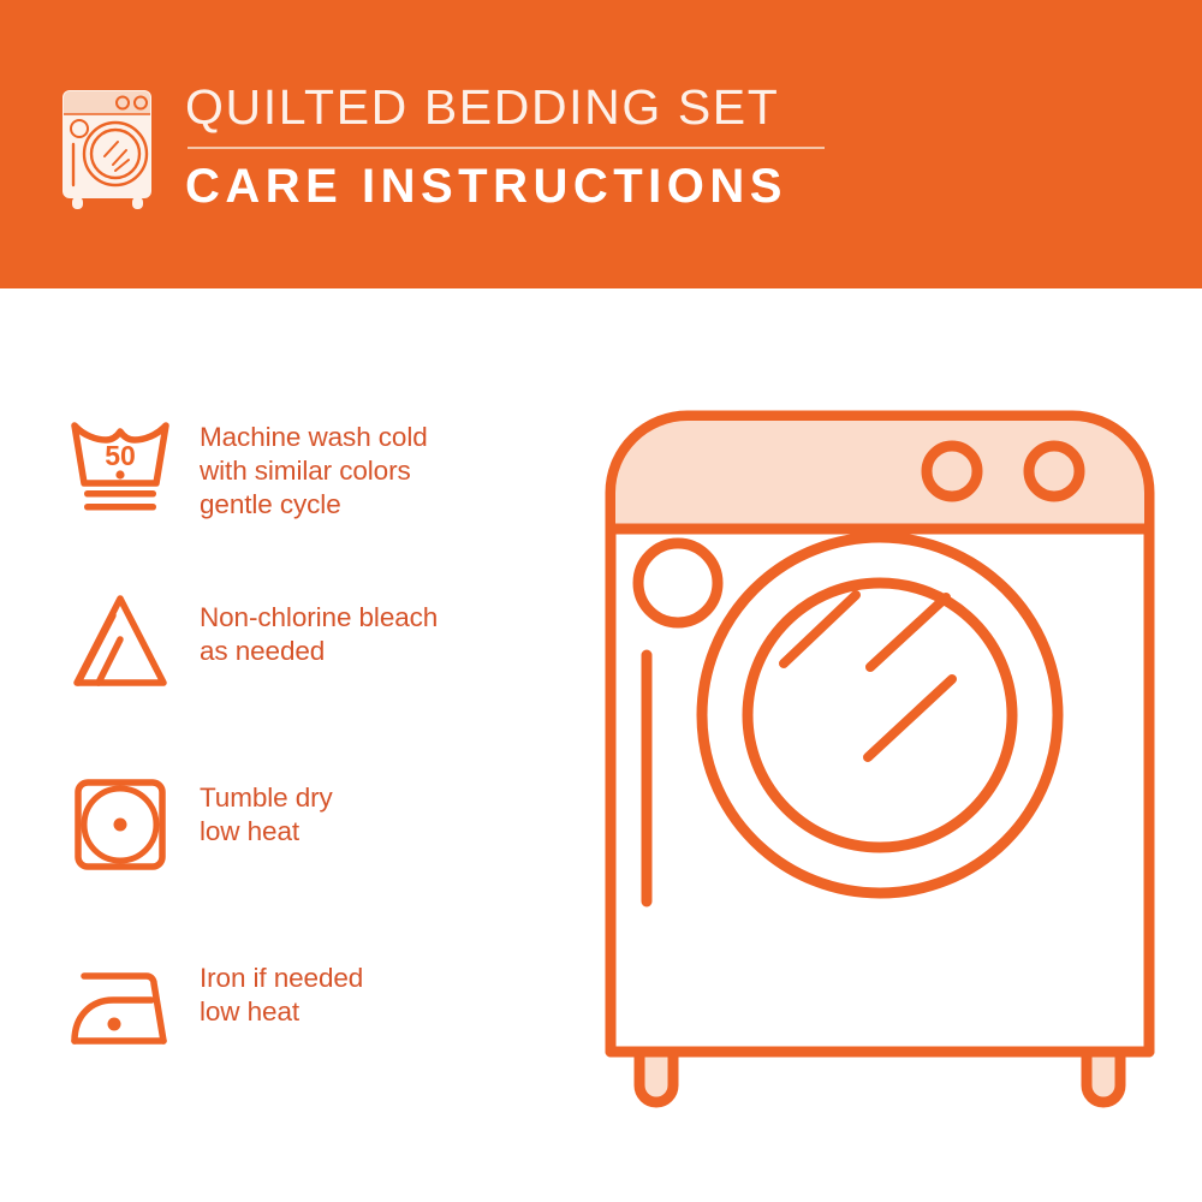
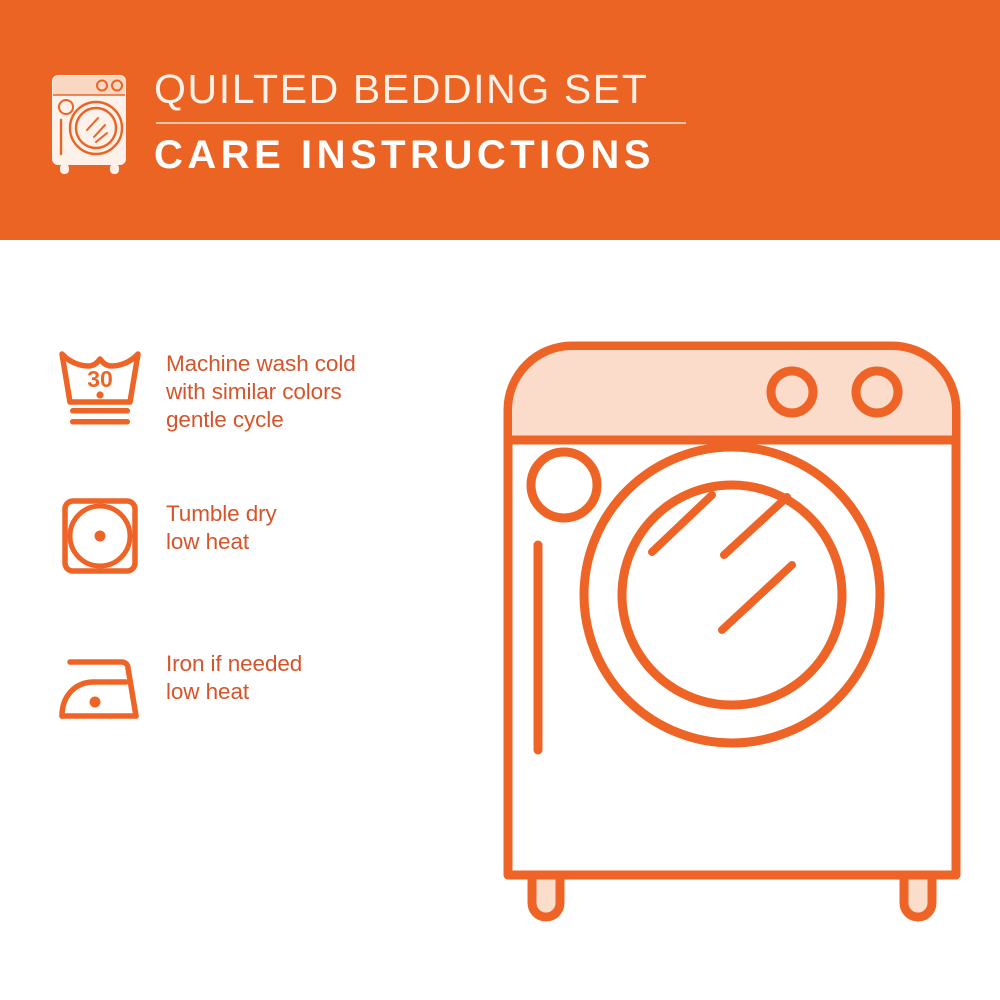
  QUILTED BEDDING SET
  CARE INSTRUCTIONS
- 50
+ 30
  Machine wash cold
  with similar colors
  gentle cycle
- Non-chlorine bleach
- as needed
  Tumble dry
  low heat
  Iron if needed
  low heat
